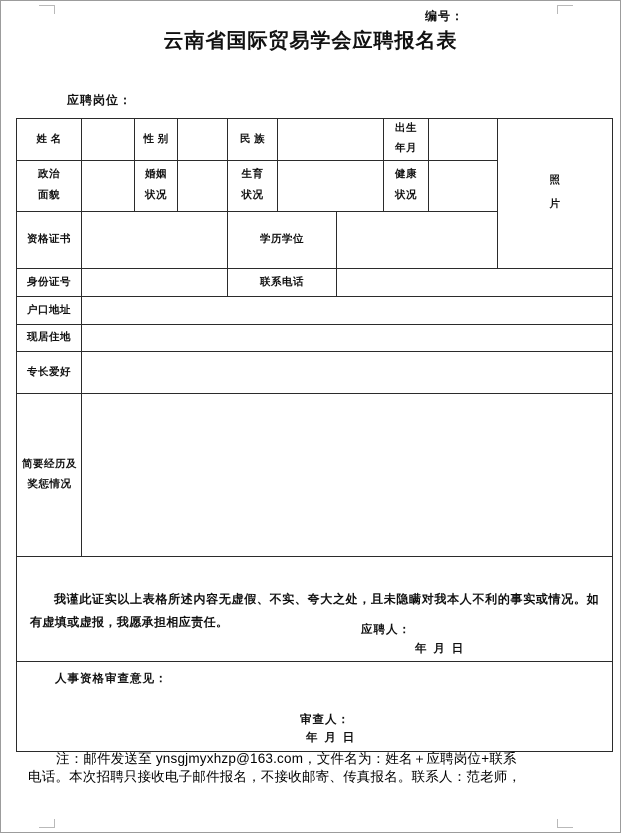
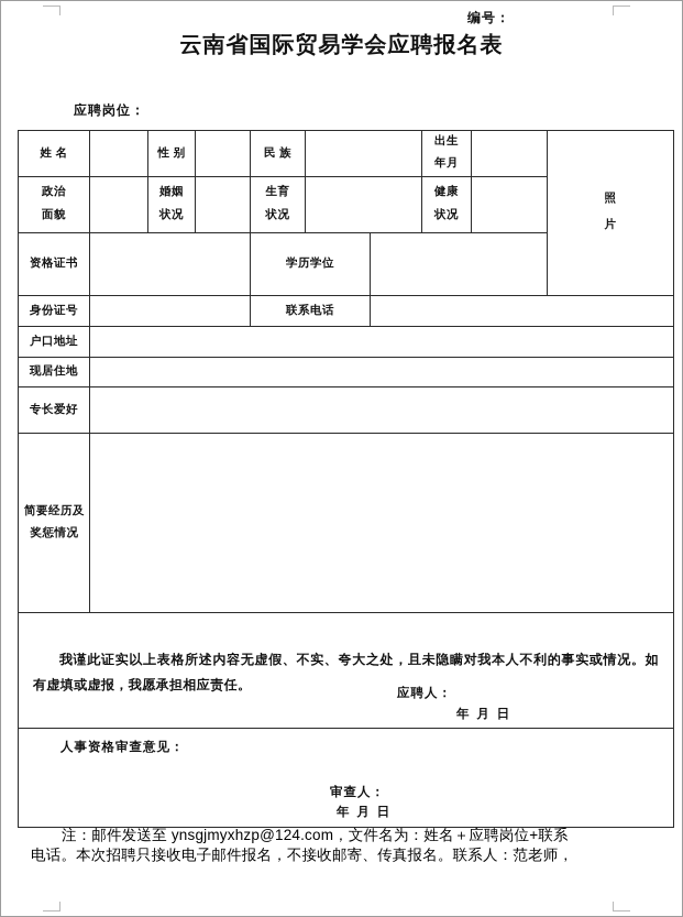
  编号：
  云南省国际贸易学会应聘报名表
  应聘岗位：
  姓 名		性 别		民 族		出生年月		照片
  政治面貌		婚姻状况		生育状况		健康状况
  资格证书		学历学位
  身份证号		联系电话
  户口地址
  现居住地
  专长爱好
  简要经历及奖惩情况
  我谨此证实以上表格所述内容无虚假、不实、夸大之处，且未隐瞒对我本人不利的事实或情况。如有虚填或虚报，我愿承担相应责任。 应聘人： 年 月 日
  人事资格审查意见： 审查人： 年 月 日
- 注：邮件发送至 ynsgjmyxhzp@163.com，文件名为：姓名＋应聘岗位+联系
+ 注：邮件发送至 ynsgjmyxhzp@124.com，文件名为：姓名＋应聘岗位+联系
  电话。本次招聘只接收电子邮件报名，不接收邮寄、传真报名。联系人：范老师，
